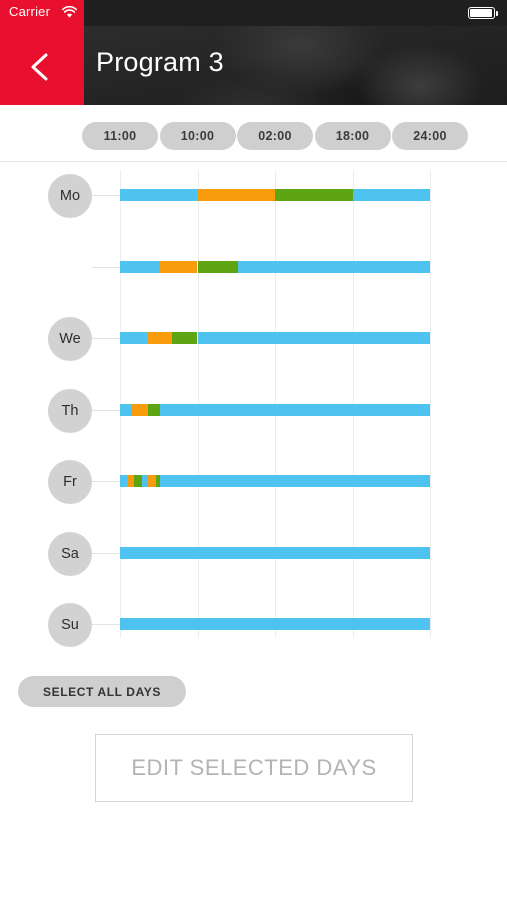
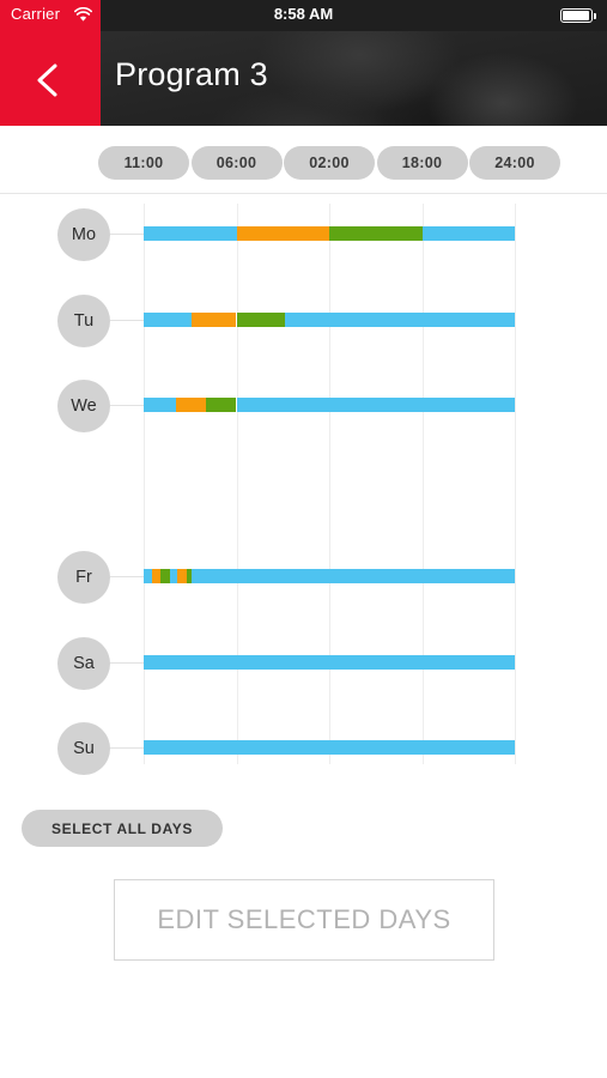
  Carrier
+ 8:58 AM
  Program 3
  11:00
- 10:00
+ 06:00
  02:00
  18:00
  24:00
  Mo
+ Tu
  We
- Th
  Fr
  Sa
  Su
  SELECT ALL DAYS
  EDIT SELECTED DAYS
